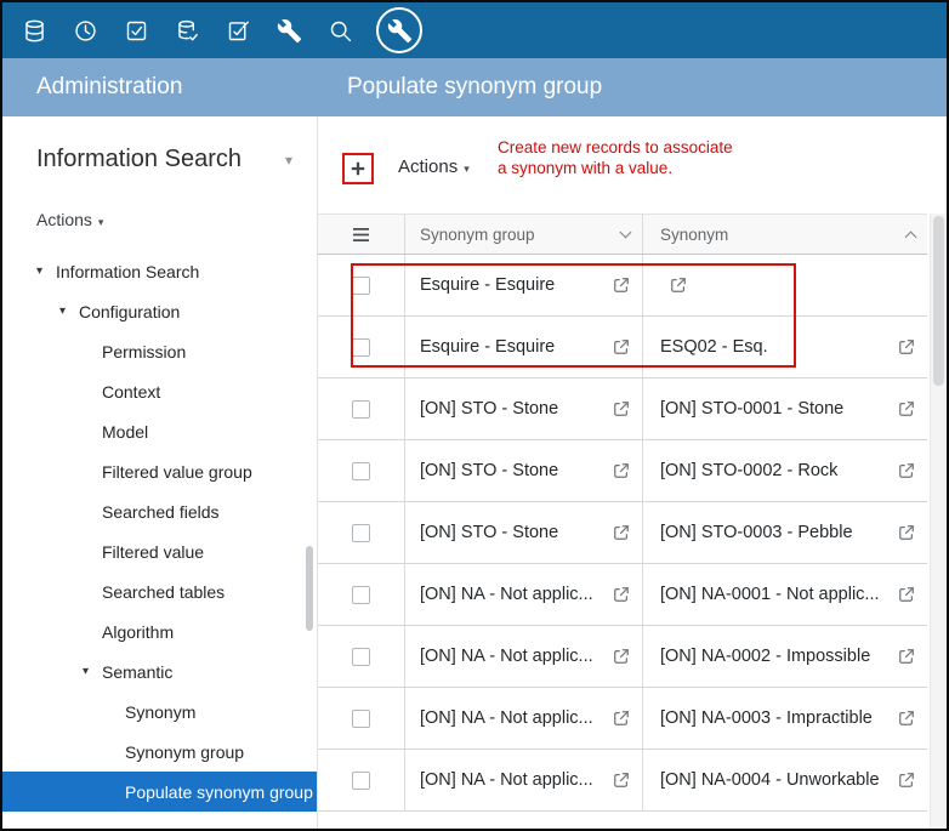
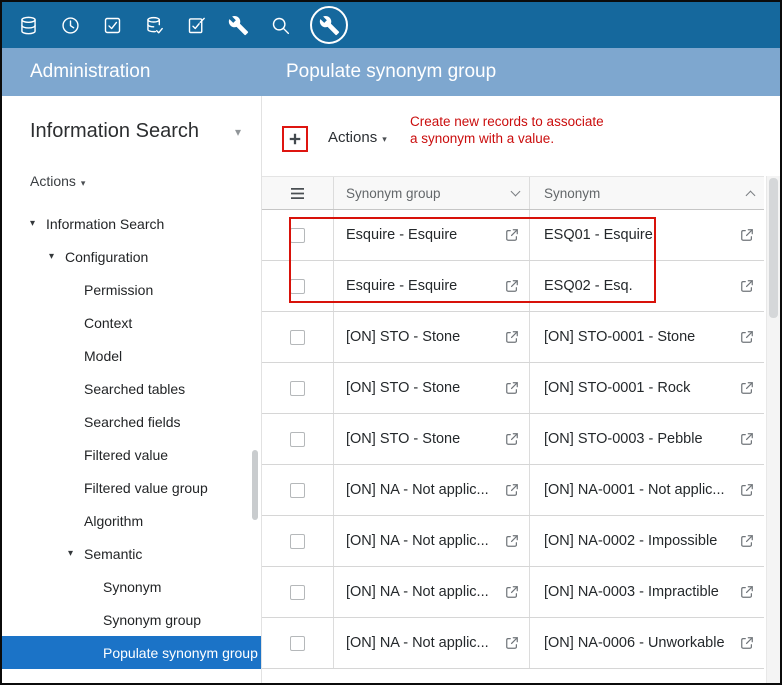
  Administration
  Populate synonym group
  Information Search
  ▾
  Actions ▾
  ▾
  Information Search
  ▾
  Configuration
  Permission
  Context
  Model
- Filtered value group
+ Searched tables
  Searched fields
  Filtered value
- Searched tables
+ Filtered value group
  Algorithm
  ▾
  Semantic
  Synonym
  Synonym group
  Populate synonym group
  Actions ▾
  Create new records to associate a synonym with a value.
  Synonym group
  Synonym
  Esquire - Esquire
+ ESQ01 - Esquire
  Esquire - Esquire
  ESQ02 - Esq.
  [ON] STO - Stone
  [ON] STO-0001 - Stone
  [ON] STO - Stone
- [ON] STO-0002 - Rock
+ [ON] STO-0001 - Rock
  [ON] STO - Stone
  [ON] STO-0003 - Pebble
  [ON] NA - Not applic...
  [ON] NA-0001 - Not applic...
  [ON] NA - Not applic...
  [ON] NA-0002 - Impossible
  [ON] NA - Not applic...
  [ON] NA-0003 - Impractible
  [ON] NA - Not applic...
- [ON] NA-0004 - Unworkable
+ [ON] NA-0006 - Unworkable
